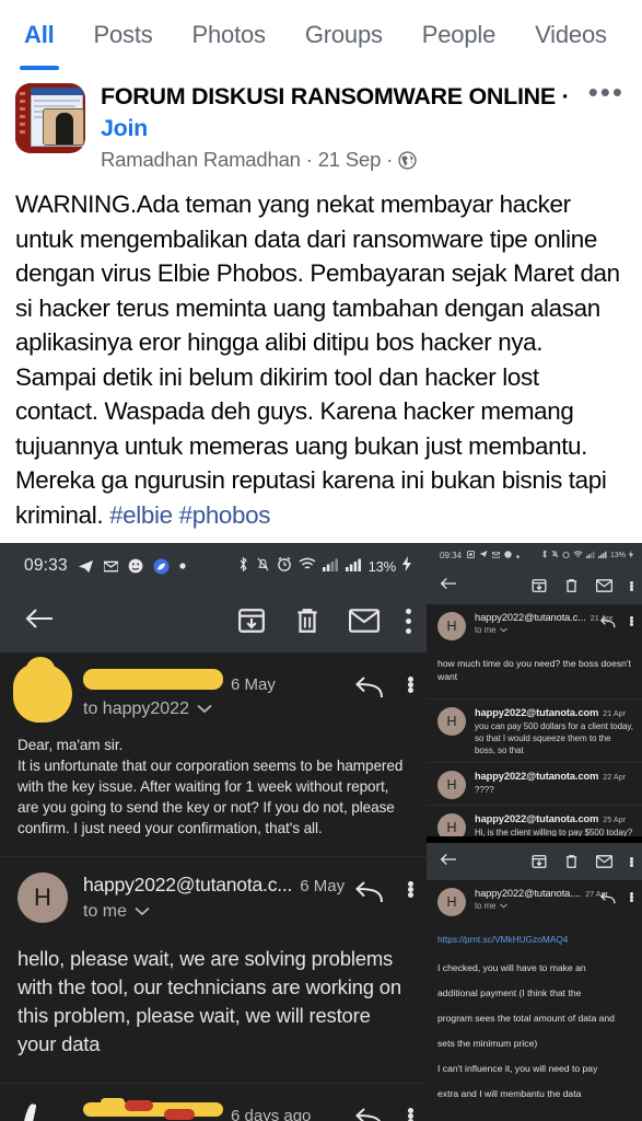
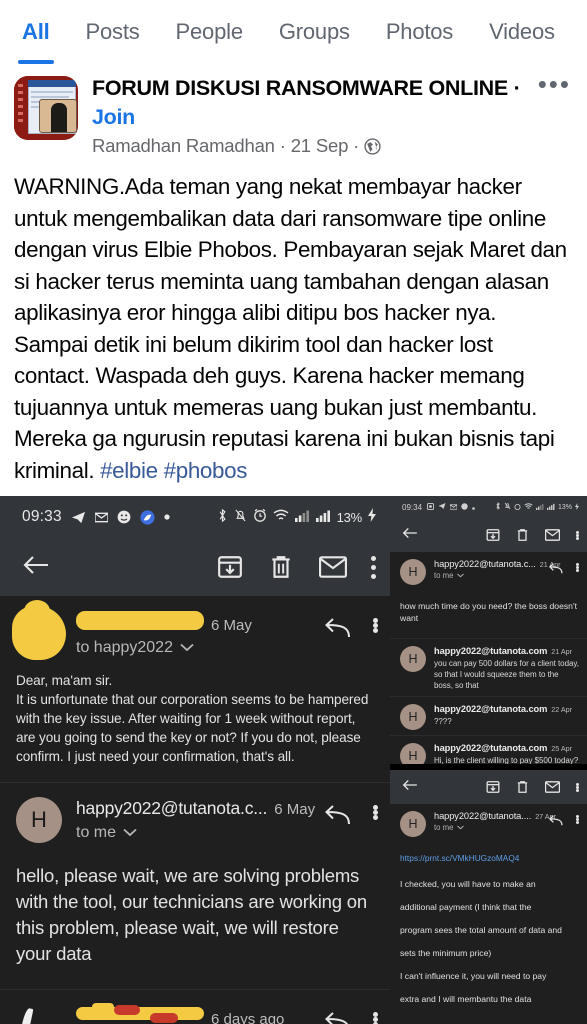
  All
  Posts
- Photos
+ People
  Groups
- People
+ Photos
  Videos
  FORUM DISKUSI RANSOMWARE ONLINE ·
  Join
  Ramadhan Ramadhan
  ·
  21 Sep
  ·
  •••
  WARNING.Ada teman yang nekat membayar hacker untuk mengembalikan data dari ransomware tipe online dengan virus Elbie Phobos. Pembayaran sejak Maret dan si hacker terus meminta uang tambahan dengan alasan aplikasinya eror hingga alibi ditipu bos hacker nya. Sampai detik ini belum dikirim tool dan hacker lost contact. Waspada deh guys. Karena hacker memang tujuannya untuk memeras uang bukan just membantu. Mereka ga ngurusin reputasi karena ini bukan bisnis tapi kriminal. #elbie #phobos
  09:33
  13%
  6 May
  to happy2022
  Dear, ma'am sir.
  It is unfortunate that our corporation seems to be hampered with the key issue. After waiting for 1 week without report, are you going to send the key or not? If you do not, please confirm. I just need your confirmation, that's all.
  H
  happy2022@tutanota.c...
  6 May
  to me
  hello, please wait, we are solving problems with the tool, our technicians are working on this problem, please wait, we will restore your data
  6 days ago
  09:34
  H
  happy2022@tutanota.c...
  21pr
  to me
  how much time do you need? the boss doesn't want
  H
  happy2022@tutanota.com
  21 Apr
  you can pay 500 dollars for a client today, so that I would squeeze them to the boss, so that
  H
  happy2022@tutanota.com
  22 Apr
  ????
  H
  happy2022@tutanota.com
  25 Apr
  H
  happy2022@tutanota....
  27 Ar
  to me
  https://prnt.sc/VMkHUGzoMAQ4
  I checked, you will have to make an
  additional payment (I think that the
  program sees the total amount of data and
  sets the minimum price)
  I can't influence it, you will need to pay
  extra and I will membantu the data
